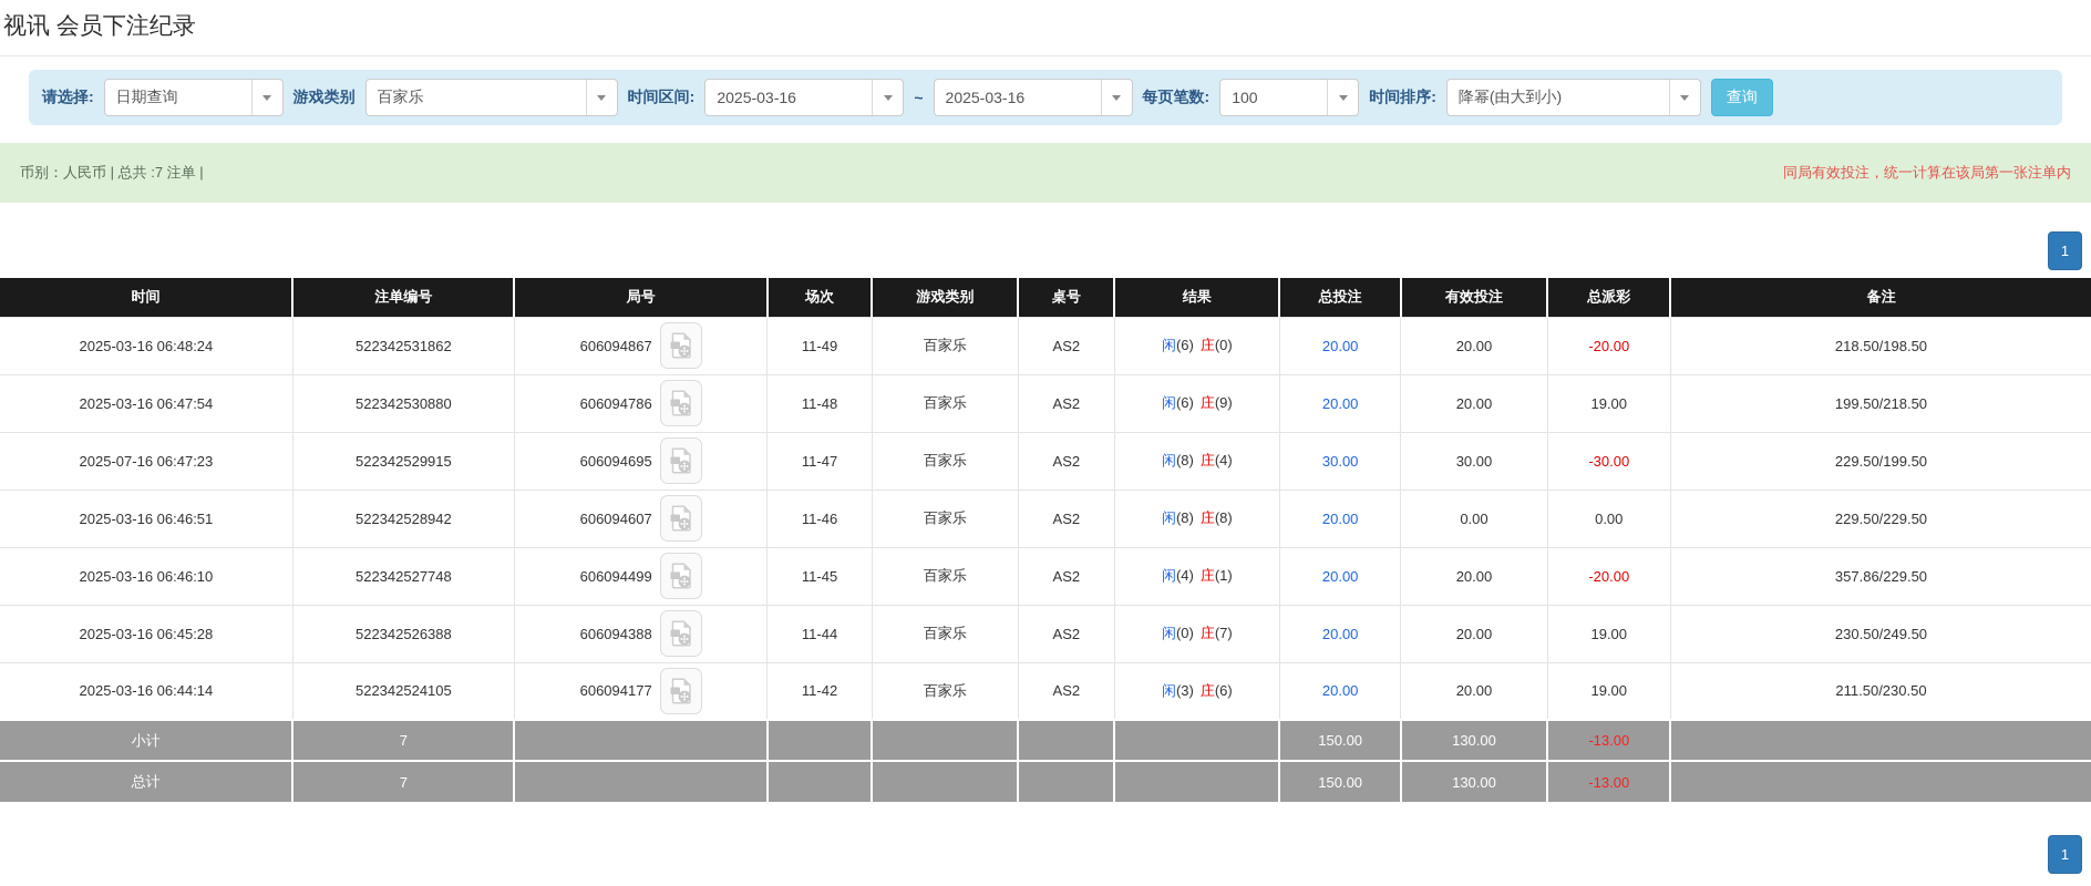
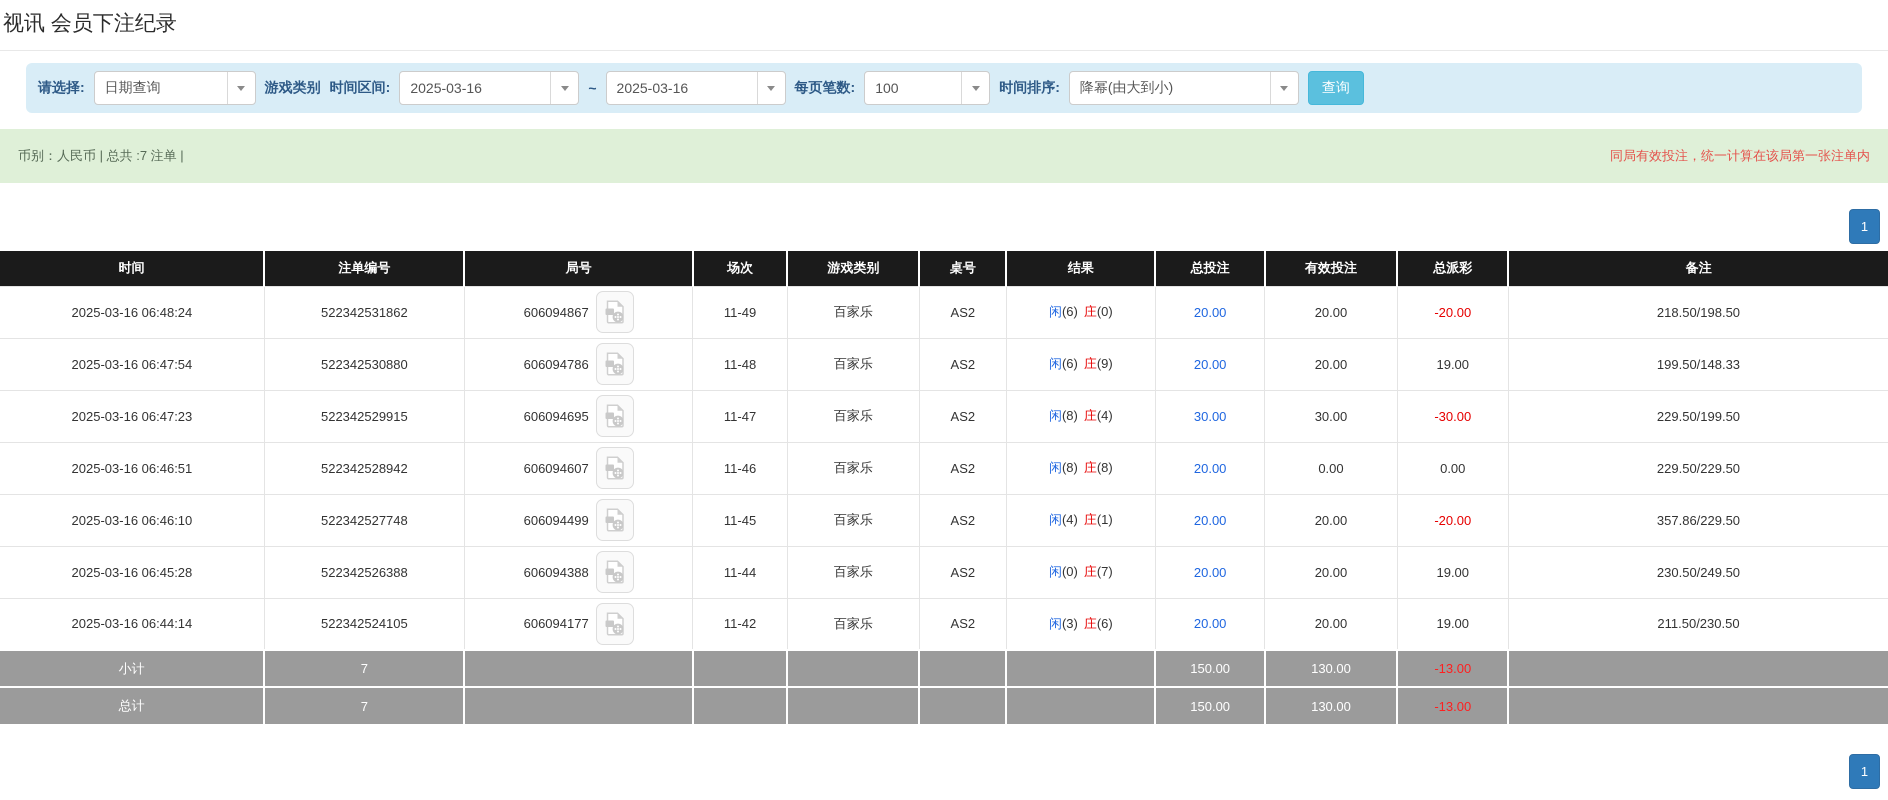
  视讯 会员下注纪录
  请选择:
  日期查询
  游戏类别
- 百家乐
  时间区间:
  2025-03-16
  ~
  2025-03-16
  每页笔数:
  100
  时间排序:
  降幂(由大到小)
  查询
  币别：人民币 | 总共 :7 注单 |
  同局有效投注，统一计算在该局第一张注单内
  1
  时间	注单编号	局号	场次	游戏类别	桌号	结果	总投注	有效投注	总派彩	备注
  2025-03-16 06:48:24	522342531862	606094867	11-49	百家乐	AS2	闲(6) 庄(0)	20.00	20.00	-20.00	218.50/198.50
- 2025-03-16 06:47:54	522342530880	606094786	11-48	百家乐	AS2	闲(6) 庄(9)	20.00	20.00	19.00	199.50/218.50
+ 2025-03-16 06:47:54	522342530880	606094786	11-48	百家乐	AS2	闲(6) 庄(9)	20.00	20.00	19.00	199.50/148.33
- 2025-07-16 06:47:23	522342529915	606094695	11-47	百家乐	AS2	闲(8) 庄(4)	30.00	30.00	-30.00	229.50/199.50
+ 2025-03-16 06:47:23	522342529915	606094695	11-47	百家乐	AS2	闲(8) 庄(4)	30.00	30.00	-30.00	229.50/199.50
  2025-03-16 06:46:51	522342528942	606094607	11-46	百家乐	AS2	闲(8) 庄(8)	20.00	0.00	0.00	229.50/229.50
  2025-03-16 06:46:10	522342527748	606094499	11-45	百家乐	AS2	闲(4) 庄(1)	20.00	20.00	-20.00	357.86/229.50
  2025-03-16 06:45:28	522342526388	606094388	11-44	百家乐	AS2	闲(0) 庄(7)	20.00	20.00	19.00	230.50/249.50
  2025-03-16 06:44:14	522342524105	606094177	11-42	百家乐	AS2	闲(3) 庄(6)	20.00	20.00	19.00	211.50/230.50
  小计	7						150.00	130.00	-13.00
  总计	7						150.00	130.00	-13.00
  1
